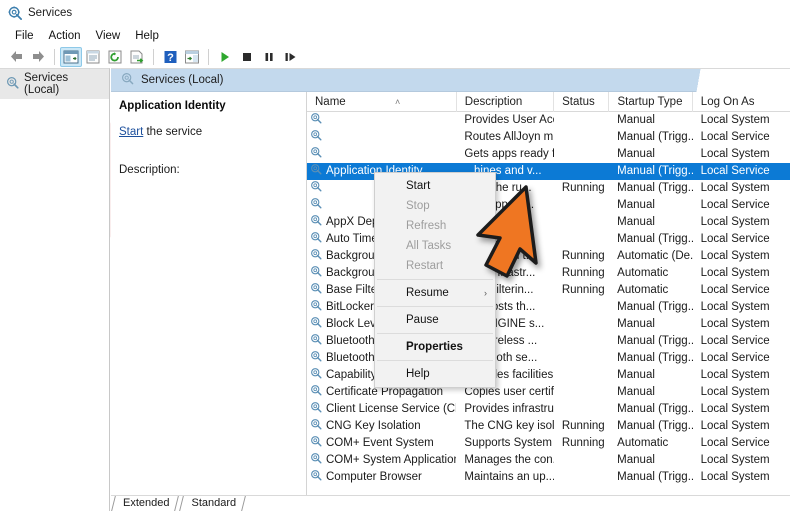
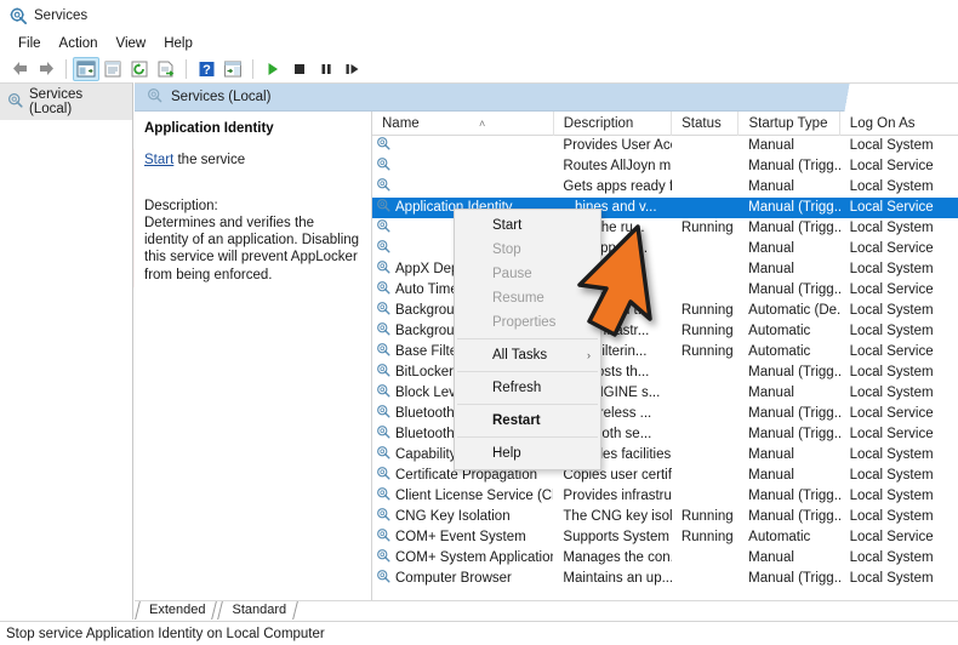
  Services
  File
  Action
  View
  Help
  ?
  Services (Local)
  Services (Local)
  Application Identity
  Start the service
  Description:
+ Determines and verifies the identity of an application. Disabling this service will prevent AppLocker from being enforced.
  Name
  ˄
  Description
  Status
  Startup Type
  Log On As
  Provides User Ac
  Manual
  Local System
  Routes AllJoyn m
  Manual (Trigg..
  Local Service
  Gets apps ready f
  Manual
  Local System
  Application Identity
  ...hines and v...
  Manual (Trigg..
  Local Service
  Running
  Manual (Trigg..
  Local System
  Manual
  Local Service
  AppX De
  Manual
  Local System
  Auto Tim
  Manual (Trigg..
  Local Service
  Backgrou
  Running
  Automatic (De.
  Local System
  Backgrou
  Running
  Automatic
  Local System
  Base Filt
  Running
  Automatic
  Local Service
  BitLocker
  Manual (Trigg..
  Local System
  Block Lev
  Manual
  Local System
  Bluetooth
  Manual (Trigg..
  Local Service
  Bluetooth
  Manual (Trigg..
  Local Service
  Manual
  Local System
  Certificate Propagation
  Copies user certif
  Manual
  Local System
  Client License Service (Cl
  Provides infrastru
  Manual (Trigg..
  Local System
  CNG Key Isolation
  The CNG key isol
  Running
  Manual (Trigg..
  Local System
  COM+ Event System
  Supports System
  Running
  Automatic
  Local Service
  COM+ System Applicatio
  Manages the con
  Manual
  Local System
  Computer Browser
  Maintains an up...
  Manual (Trigg..
  Local System
  Start
  Stop
- Refresh
+ Pause
- All Tasks
+ Resume
- Restart
+ Properties
- Resume
+ All Tasks
  ›
- Pause
+ Refresh
- Properties
+ Restart
  Help
  Extended
  Standard
+ Stop service Application Identity on Local Computer
